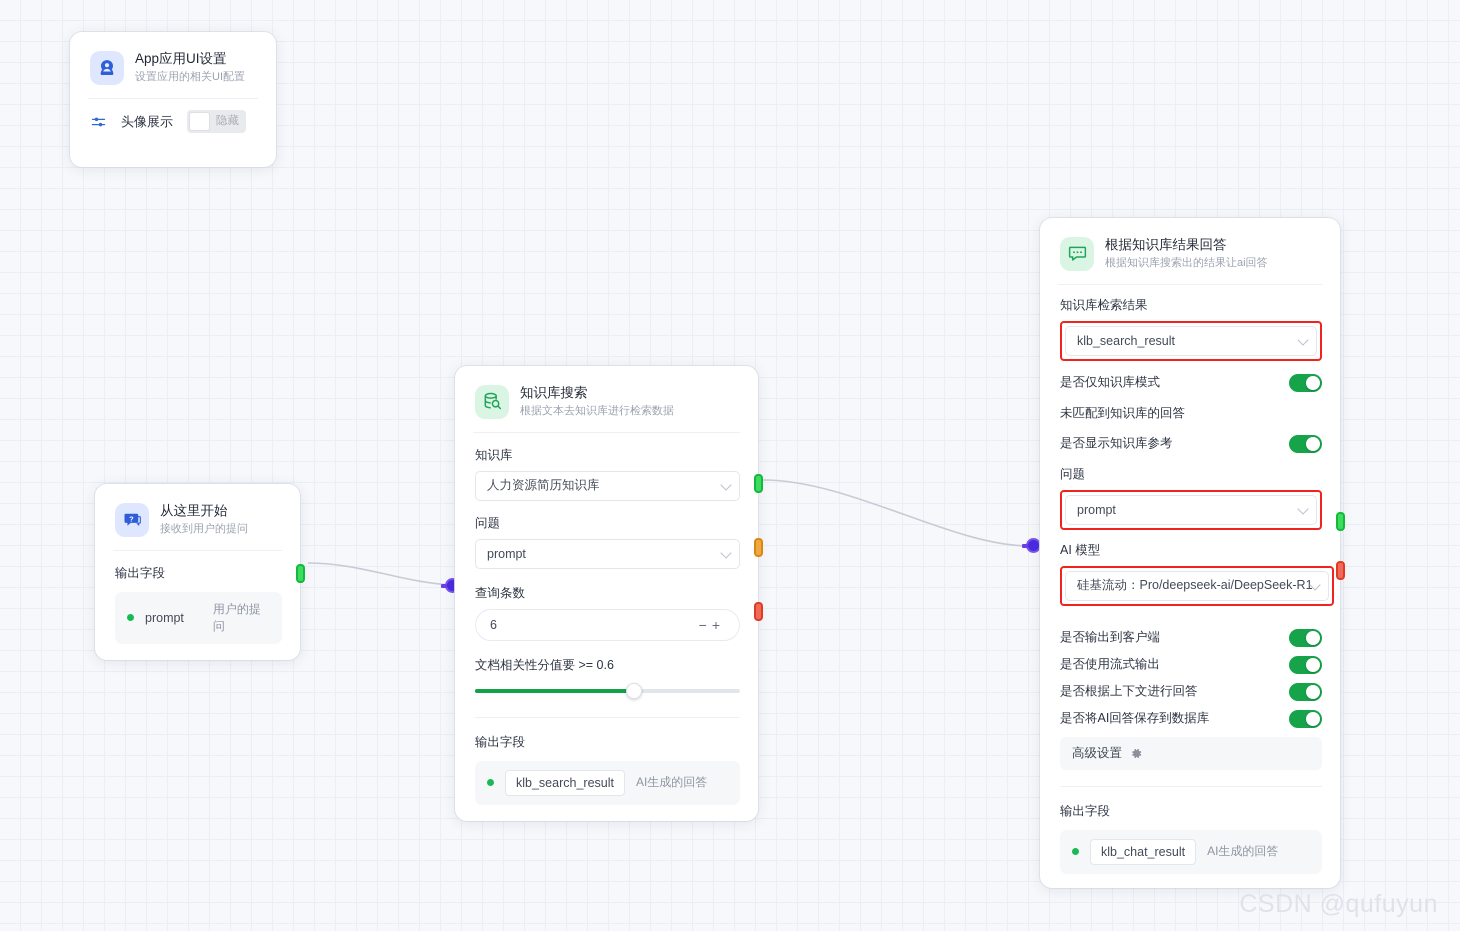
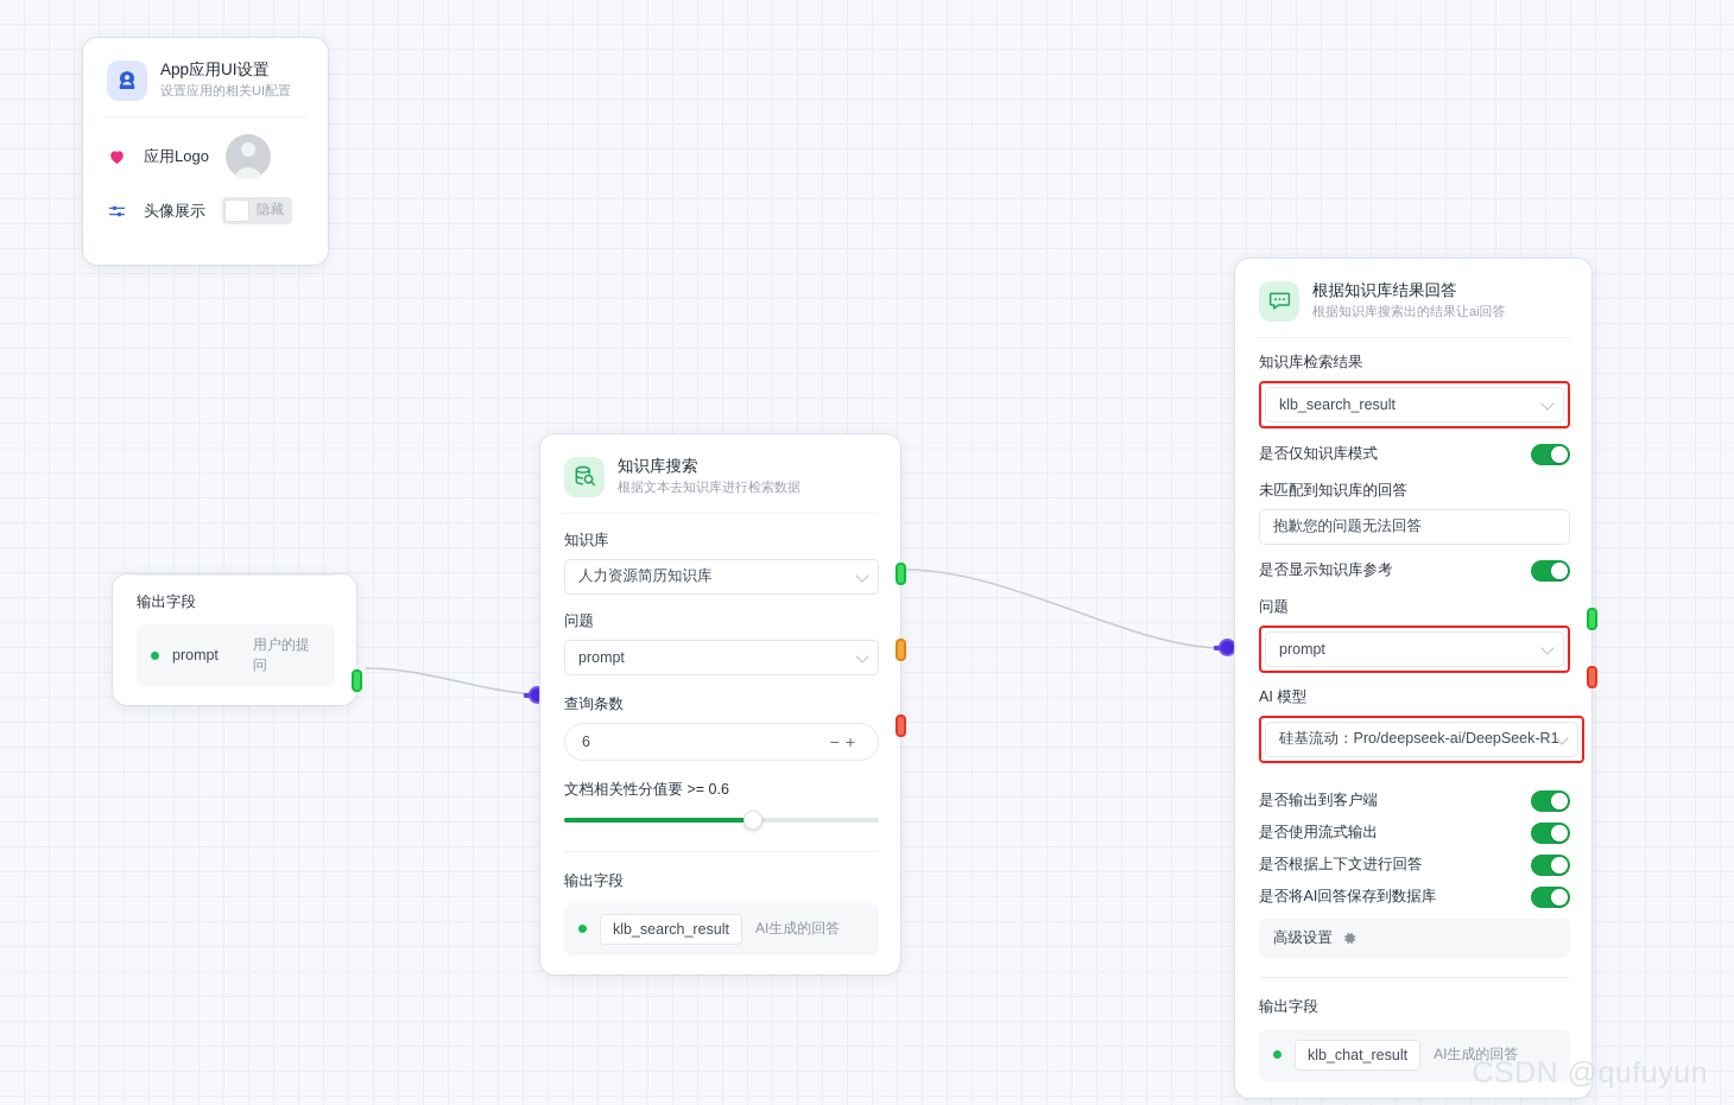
  App应用UI设置
  设置应用的相关UI配置
+ 应用Logo
  头像展示
  隐藏
- ?
- 从这里开始
- 接收到用户的提问
  输出字段
  prompt
  用户的提问
  知识库搜索
  根据文本去知识库进行检索数据
  知识库
  人力资源简历知识库
  问题
  prompt
  查询条数
  6
  −+
  文档相关性分值要 >= 0.6
  输出字段
  klb_search_result
  AI生成的回答
  根据知识库结果回答
  根据知识库搜索出的结果让ai回答
  知识库检索结果
  klb_search_result
  是否仅知识库模式
  未匹配到知识库的回答
+ 抱歉您的问题无法回答
  是否显示知识库参考
  问题
  prompt
  AI 模型
  硅基流动：Pro/deepseek-ai/DeepSeek-R1
  是否输出到客户端
  是否使用流式输出
  是否根据上下文进行回答
  是否将AI回答保存到数据库
  高级设置
  输出字段
  klb_chat_result
  AI生成的回答
  CSDN @qufuyun
